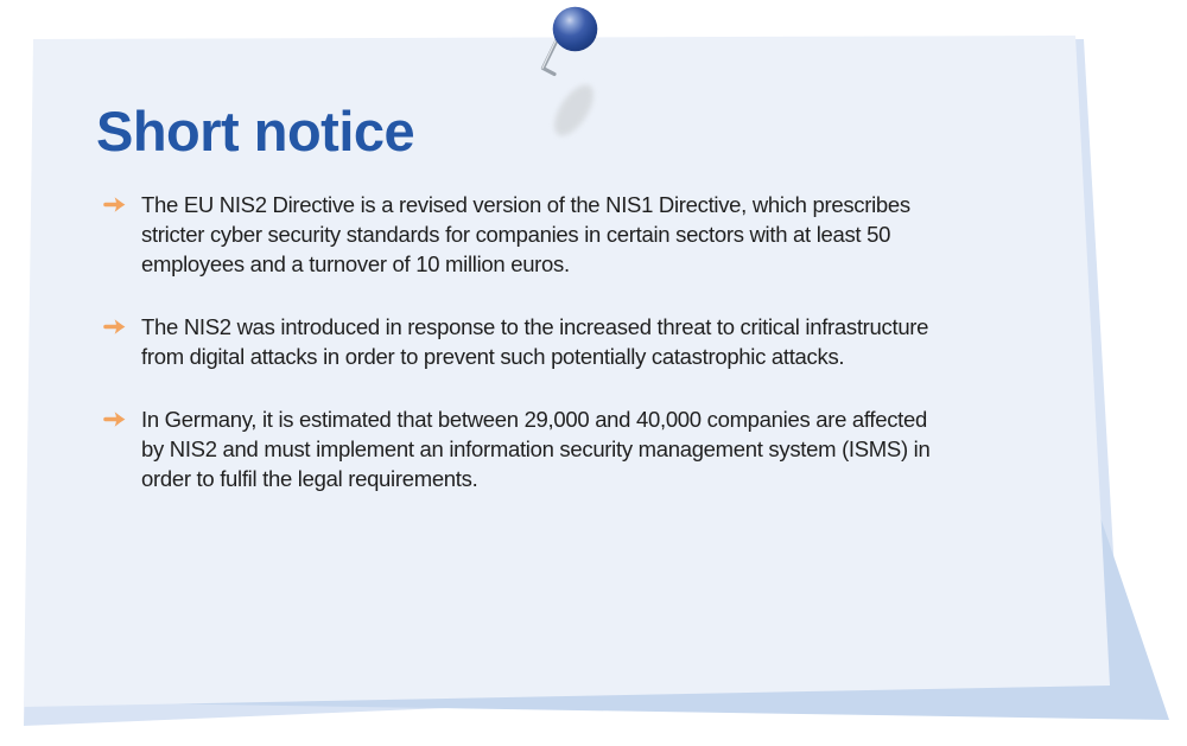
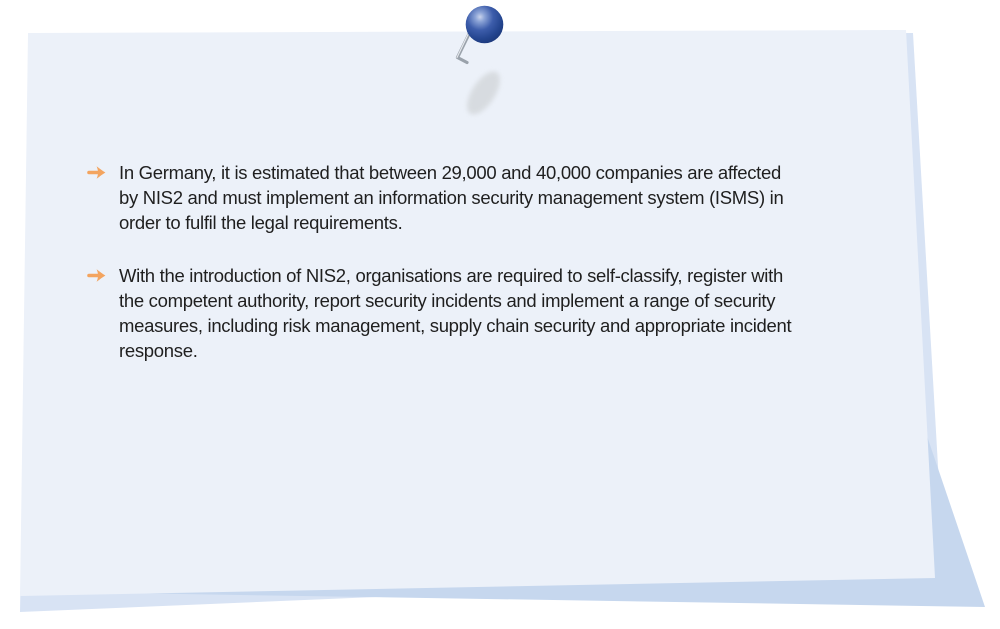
- Short notice
- The EU NIS2 Directive is a revised version of the NIS1 Directive, which prescribes
- stricter cyber security standards for companies in certain sectors with at least 50
- employees and a turnover of 10 million euros.
- The NIS2 was introduced in response to the increased threat to critical infrastructure
- from digital attacks in order to prevent such potentially catastrophic attacks.
  In Germany, it is estimated that between 29,000 and 40,000 companies are affected
  by NIS2 and must implement an information security management system (ISMS) in
  order to fulfil the legal requirements.
+ With the introduction of NIS2, organisations are required to self-classify, register with
+ the competent authority, report security incidents and implement a range of security
+ measures, including risk management, supply chain security and appropriate incident
+ response.
